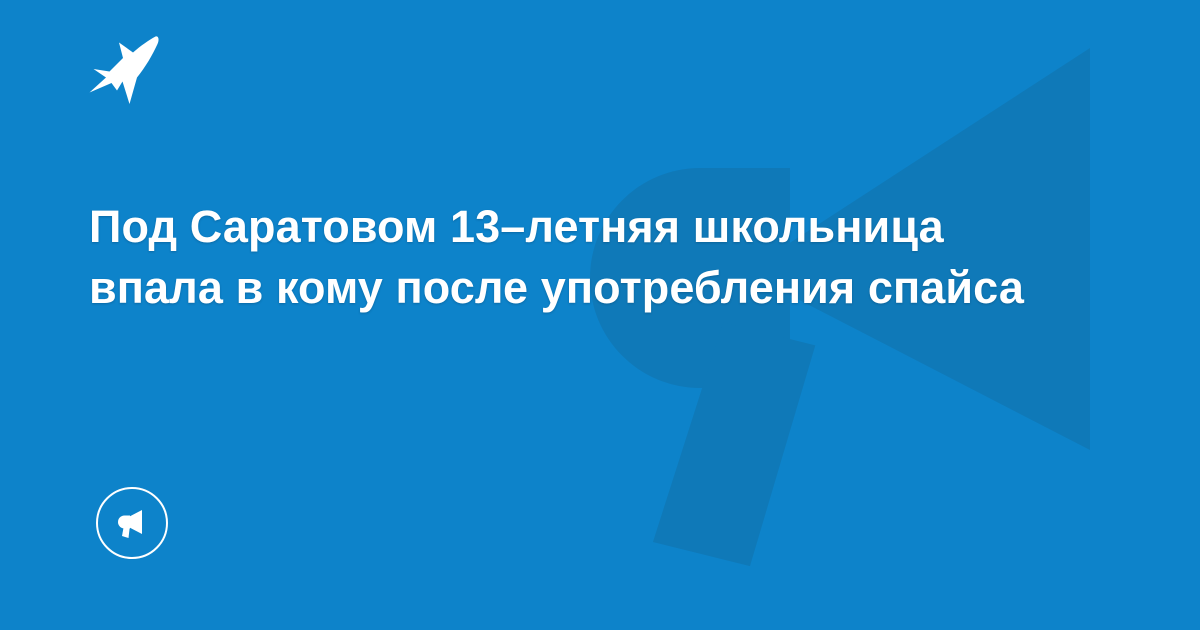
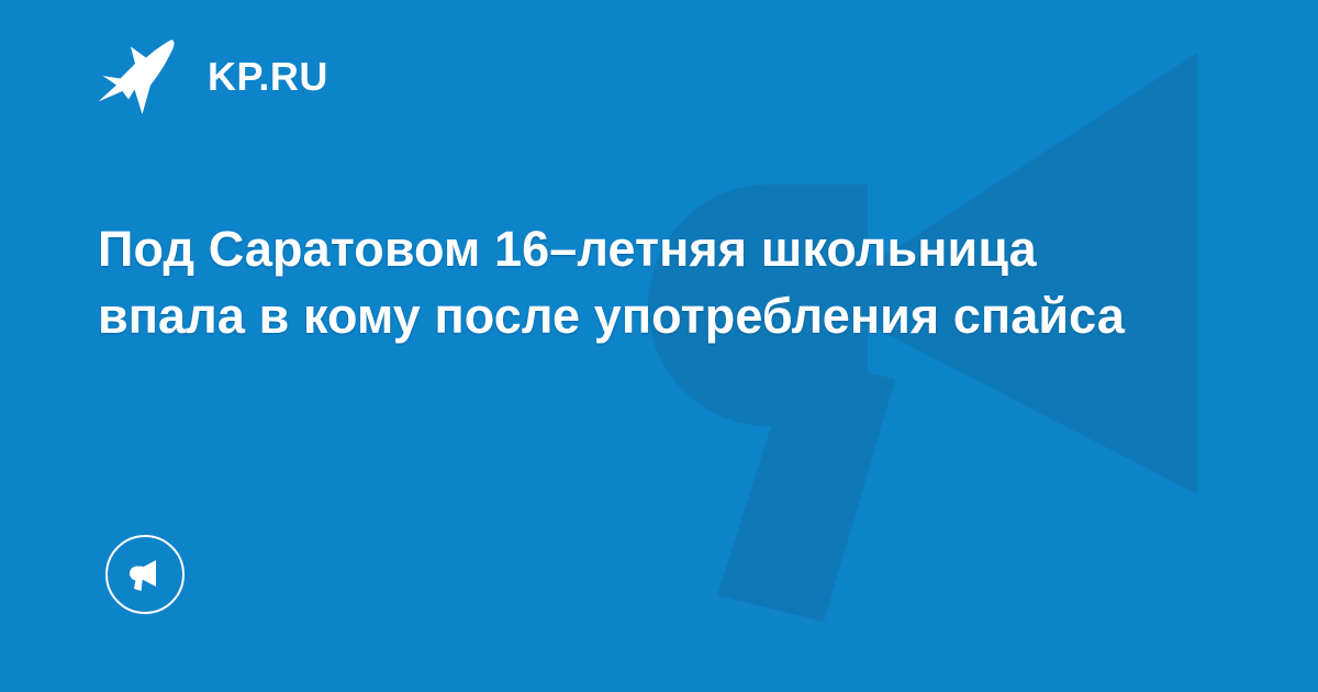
+ KP.RU
- Под Саратовом 13–летняя школьница впала в кому после употребления спайса
+ Под Саратовом 16–летняя школьница впала в кому после употребления спайса
